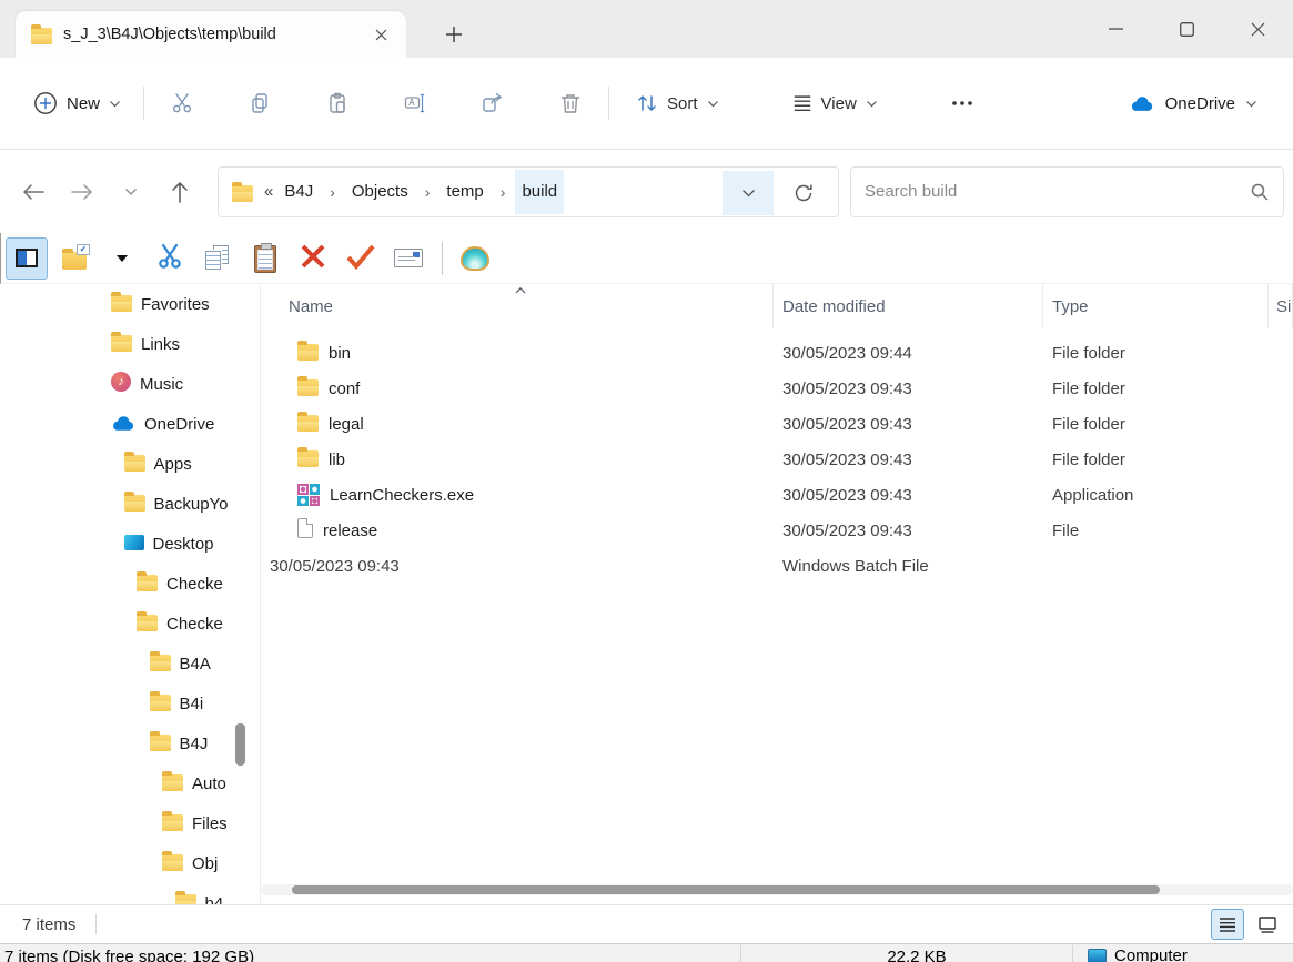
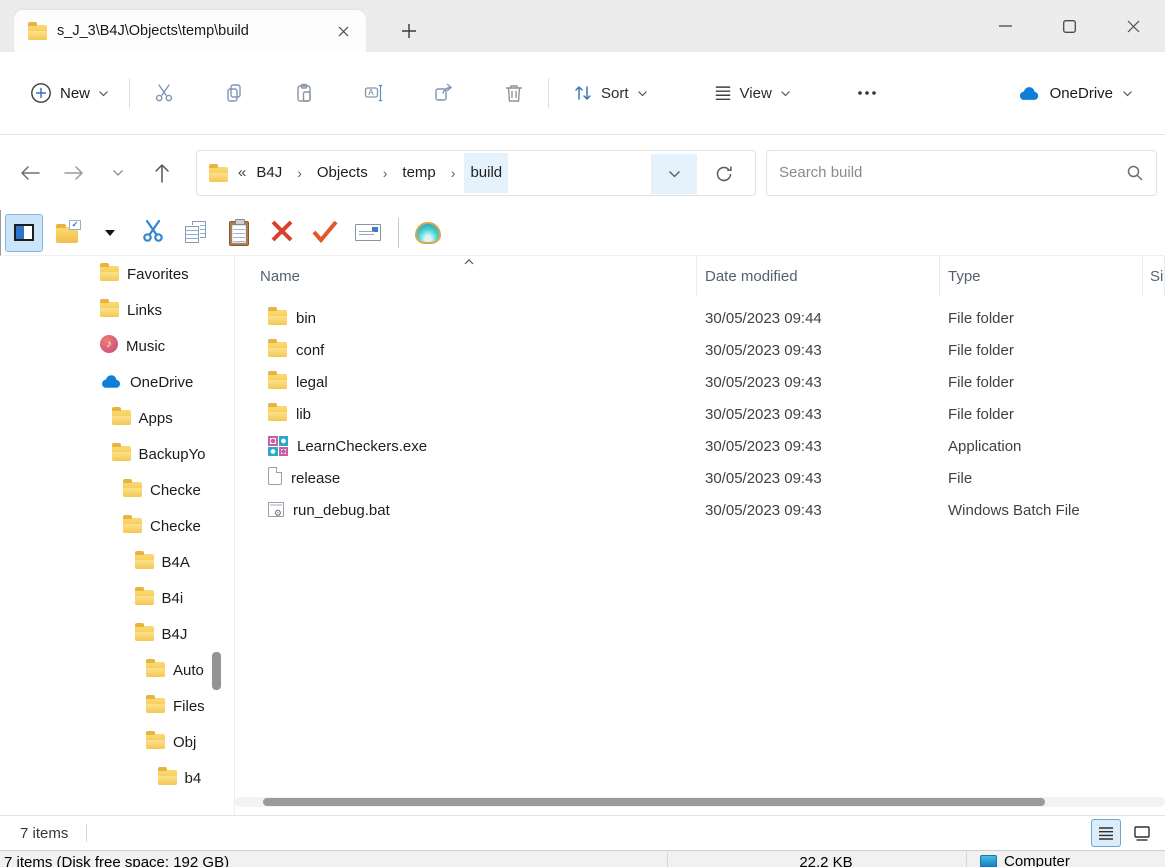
  s_J_3\B4J\Objects\temp\build
  New
  A
  Sort
  View
  OneDrive
  «
  B4J
  Objects
  temp
  build
  Search build
  Favorites
  Links
  Music
  OneDrive
  Apps
  BackupYo
- Desktop
  Checke
  Checke
  B4A
  B4i
  B4J
  Auto
  Files
  Obj
  b4
  Name
  Date modified
  Type
  Si
  bin
  30/05/2023 09:44
  File folder
  conf
  30/05/2023 09:43
  File folder
  legal
  30/05/2023 09:43
  File folder
  lib
  30/05/2023 09:43
  File folder
  LearnCheckers.exe
  30/05/2023 09:43
  Application
  release
  30/05/2023 09:43
  File
+ run_debug.bat
  30/05/2023 09:43
  Windows Batch File
  7 items
  7 items (Disk free space: 192 GB)
  22.2 KB
  Computer
